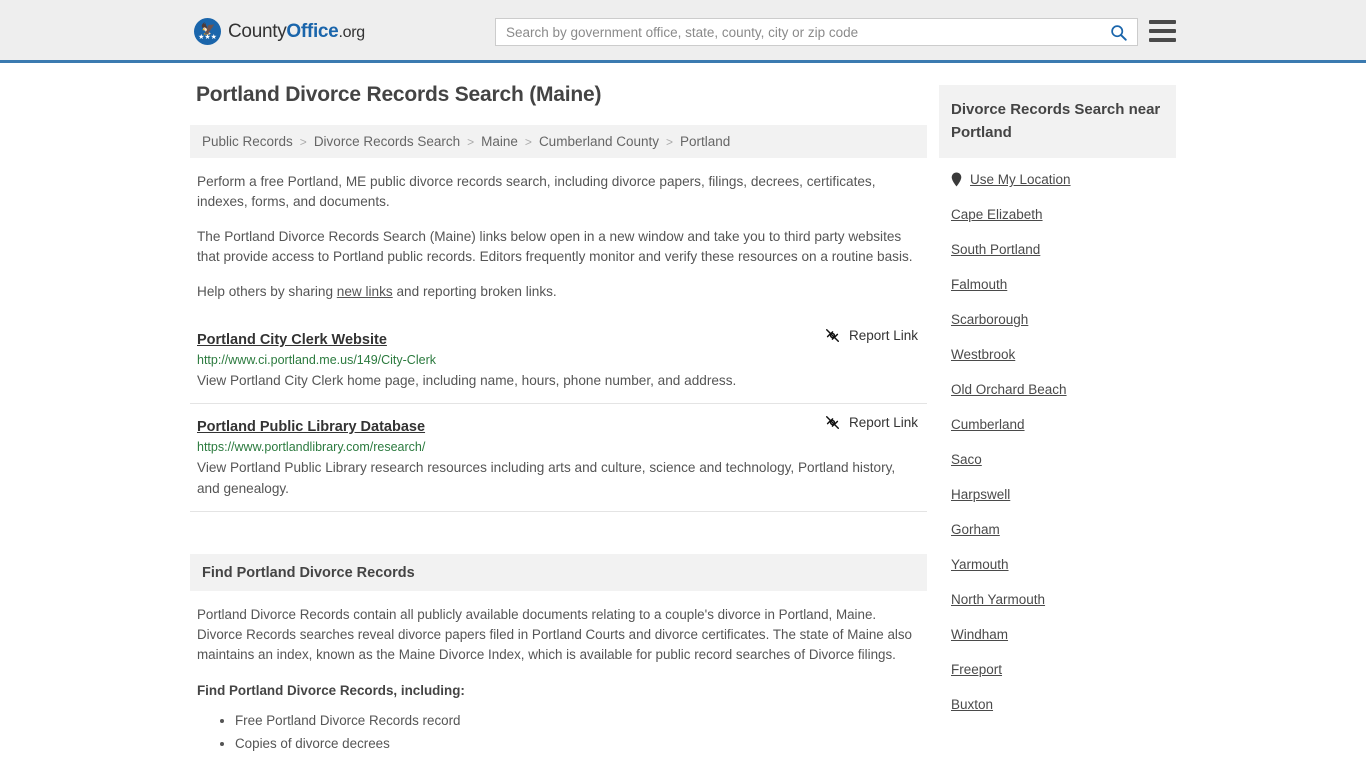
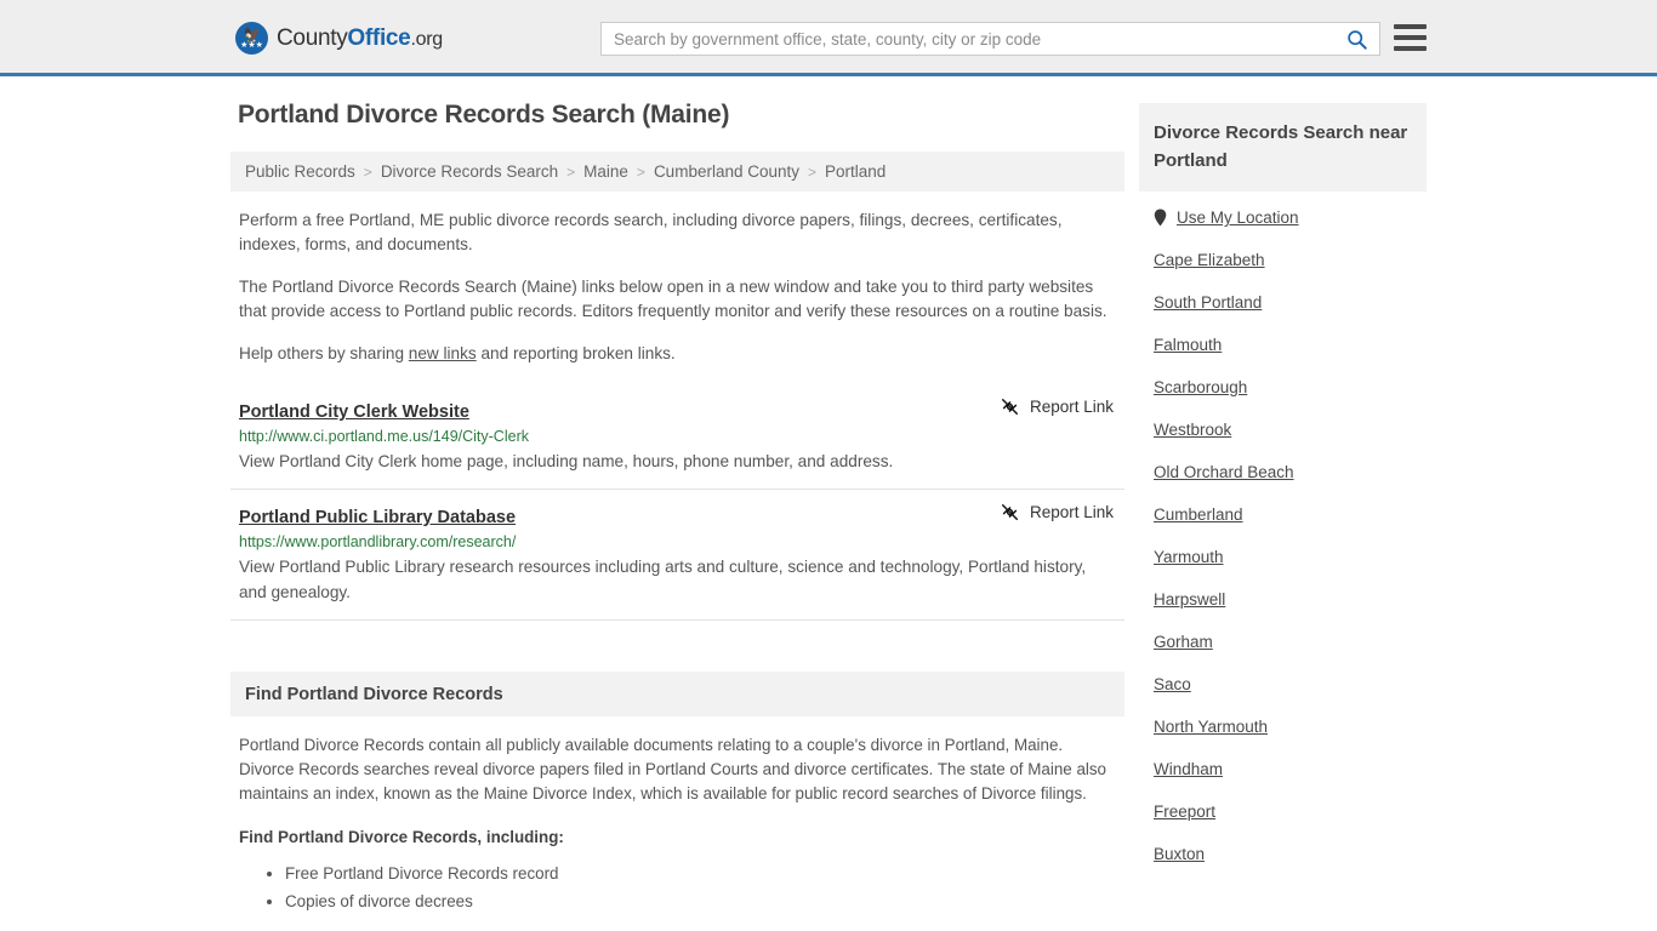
  🦅
  CountyOffice.org
  Search by government office, state, county, city or zip code
  Portland Divorce Records Search (Maine)
  Public Records
  >
  Divorce Records Search
  >
  Maine
  >
  Cumberland County
  >
  Portland
  Perform a free Portland, ME public divorce records search, including divorce papers, filings, decrees, certificates, indexes, forms, and documents.
  The Portland Divorce Records Search (Maine) links below open in a new window and take you to third party websites that provide access to Portland public records. Editors frequently monitor and verify these resources on a routine basis.
  Help others by sharing new links and reporting broken links.
  Portland City Clerk Website
  Report Link
  http://www.ci.portland.me.us/149/City-Clerk
  View Portland City Clerk home page, including name, hours, phone number, and address.
  Portland Public Library Database
  Report Link
  https://www.portlandlibrary.com/research/
  View Portland Public Library research resources including arts and culture, science and technology, Portland history, and genealogy.
  Find Portland Divorce Records
  Portland Divorce Records contain all publicly available documents relating to a couple's divorce in Portland, Maine. Divorce Records searches reveal divorce papers filed in Portland Courts and divorce certificates. The state of Maine also maintains an index, known as the Maine Divorce Index, which is available for public record searches of Divorce filings.
  Find Portland Divorce Records, including:
  Free Portland Divorce Records record
  Copies of divorce decrees
  Divorce Records Search near Portland
  Use My Location
  Cape Elizabeth
  South Portland
  Falmouth
  Scarborough
  Westbrook
  Old Orchard Beach
  Cumberland
- Saco
+ Yarmouth
  Harpswell
  Gorham
- Yarmouth
+ Saco
  North Yarmouth
  Windham
  Freeport
  Buxton
